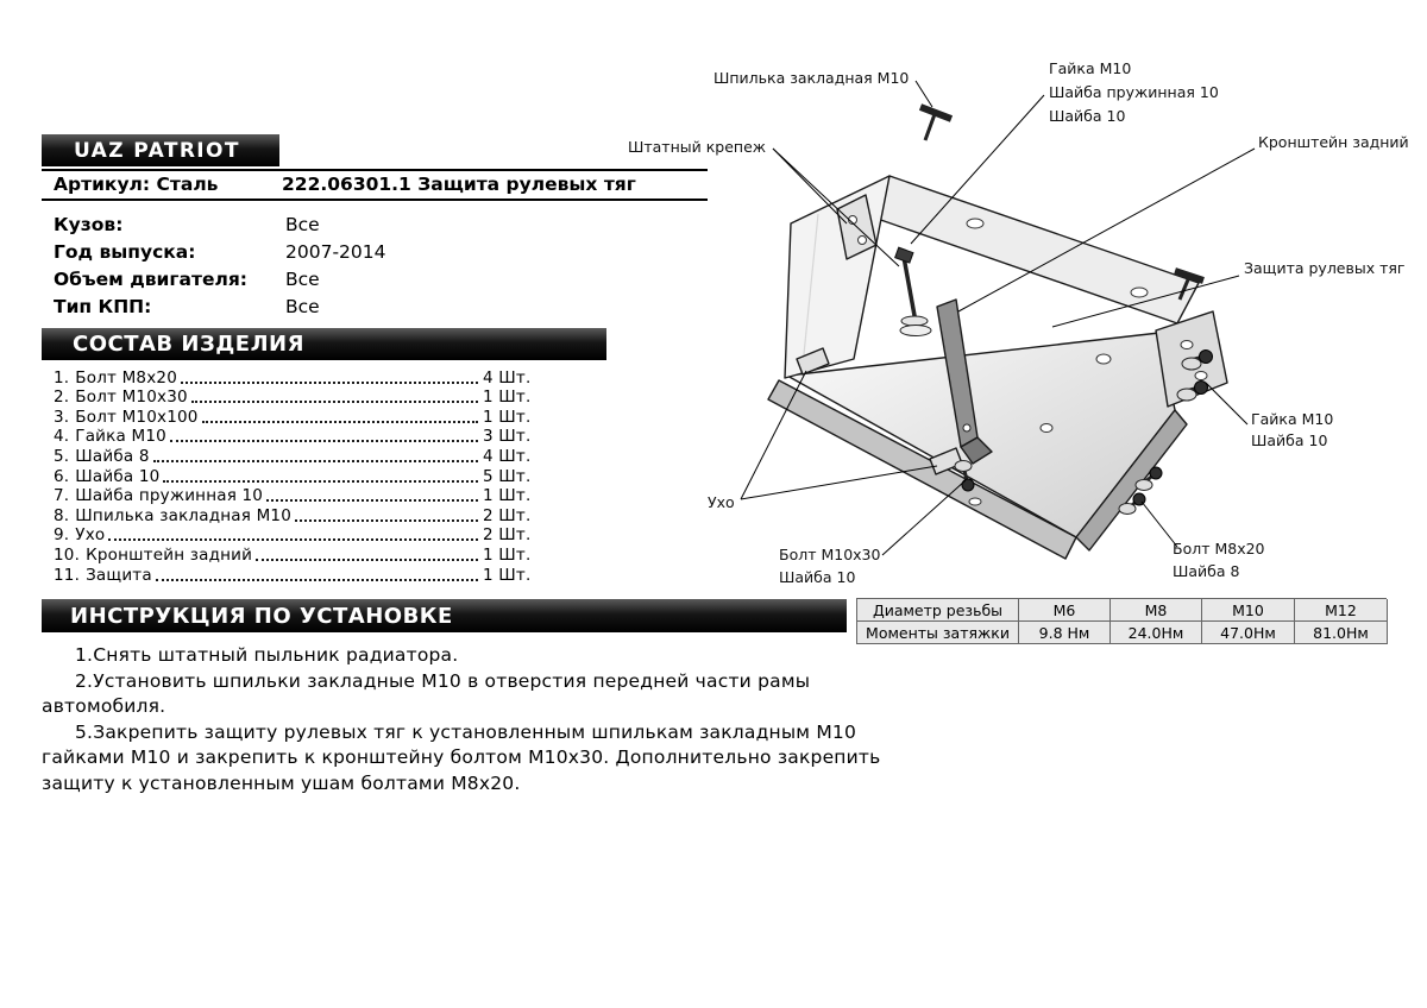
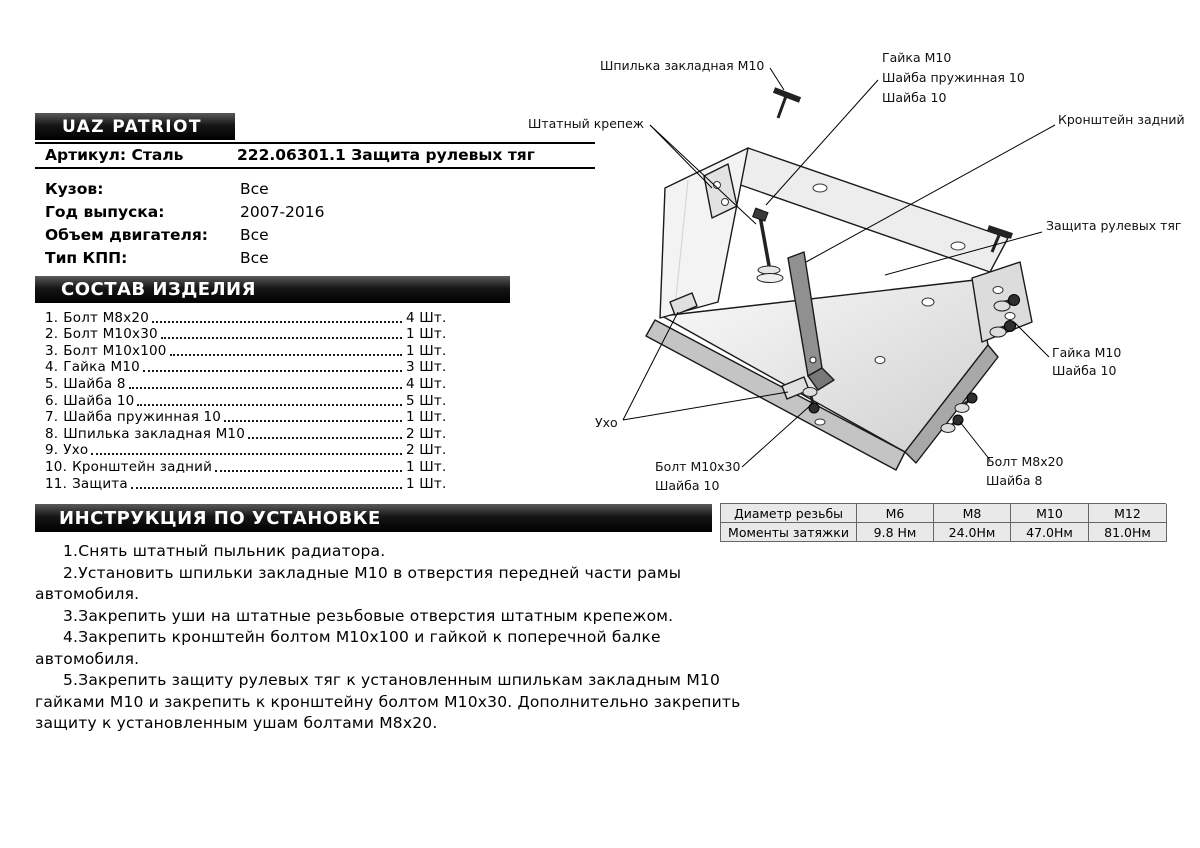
  UAZ PATRIOT
  Артикул: Сталь
  222.06301.1 Защита рулевых тяг
  Кузов:
  Все
  Год выпуска:
- 2007-2014
+ 2007-2016
  Объем двигателя:
  Все
  Тип КПП:
  Все
  СОСТАВ ИЗДЕЛИЯ
  1.
  Болт М8х20
  4 Шт.
  2.
  Болт М10х30
  1 Шт.
  3.
  Болт М10х100
  1 Шт.
  4.
  Гайка М10
  3 Шт.
  5.
  Шайба 8
  4 Шт.
  6.
  Шайба 10
  5 Шт.
  7.
  Шайба пружинная 10
  1 Шт.
  8.
  Шпилька закладная М10
  2 Шт.
  9.
  Ухо
  2 Шт.
  10.
  Кронштейн задний
  1 Шт.
  11.
  Защита
  1 Шт.
  ИНСТРУКЦИЯ ПО УСТАНОВКЕ
  1.Снять штатный пыльник радиатора.
  2.Установить шпильки закладные М10 в отверстия передней части рамы автомобиля.
+ 3.Закрепить уши на штатные резьбовые отверстия штатным крепежом.
+ 4.Закрепить кронштейн болтом М10х100 и гайкой к поперечной балке автомобиля.
  5.Закрепить защиту рулевых тяг к установленным шпилькам закладным М10 гайками М10 и закрепить к кронштейну болтом М10х30. Дополнительно закрепить защиту к установленным ушам болтами М8х20.
  Диаметр резьбы
  М6
  М8
  М10
  М12
  Моменты затяжки
  9.8 Нм
  24.0Нм
  47.0Нм
  81.0Нм
  Шпилька закладная М10
  Штатный крепеж
  Гайка М10
  Шайба пружинная 10
  Шайба 10
  Кронштейн задний
  Защита рулевых тяг
  Гайка М10
  Шайба 10
  Ухо
  Болт М10х30
  Шайба 10
  Болт М8х20
  Шайба 8
